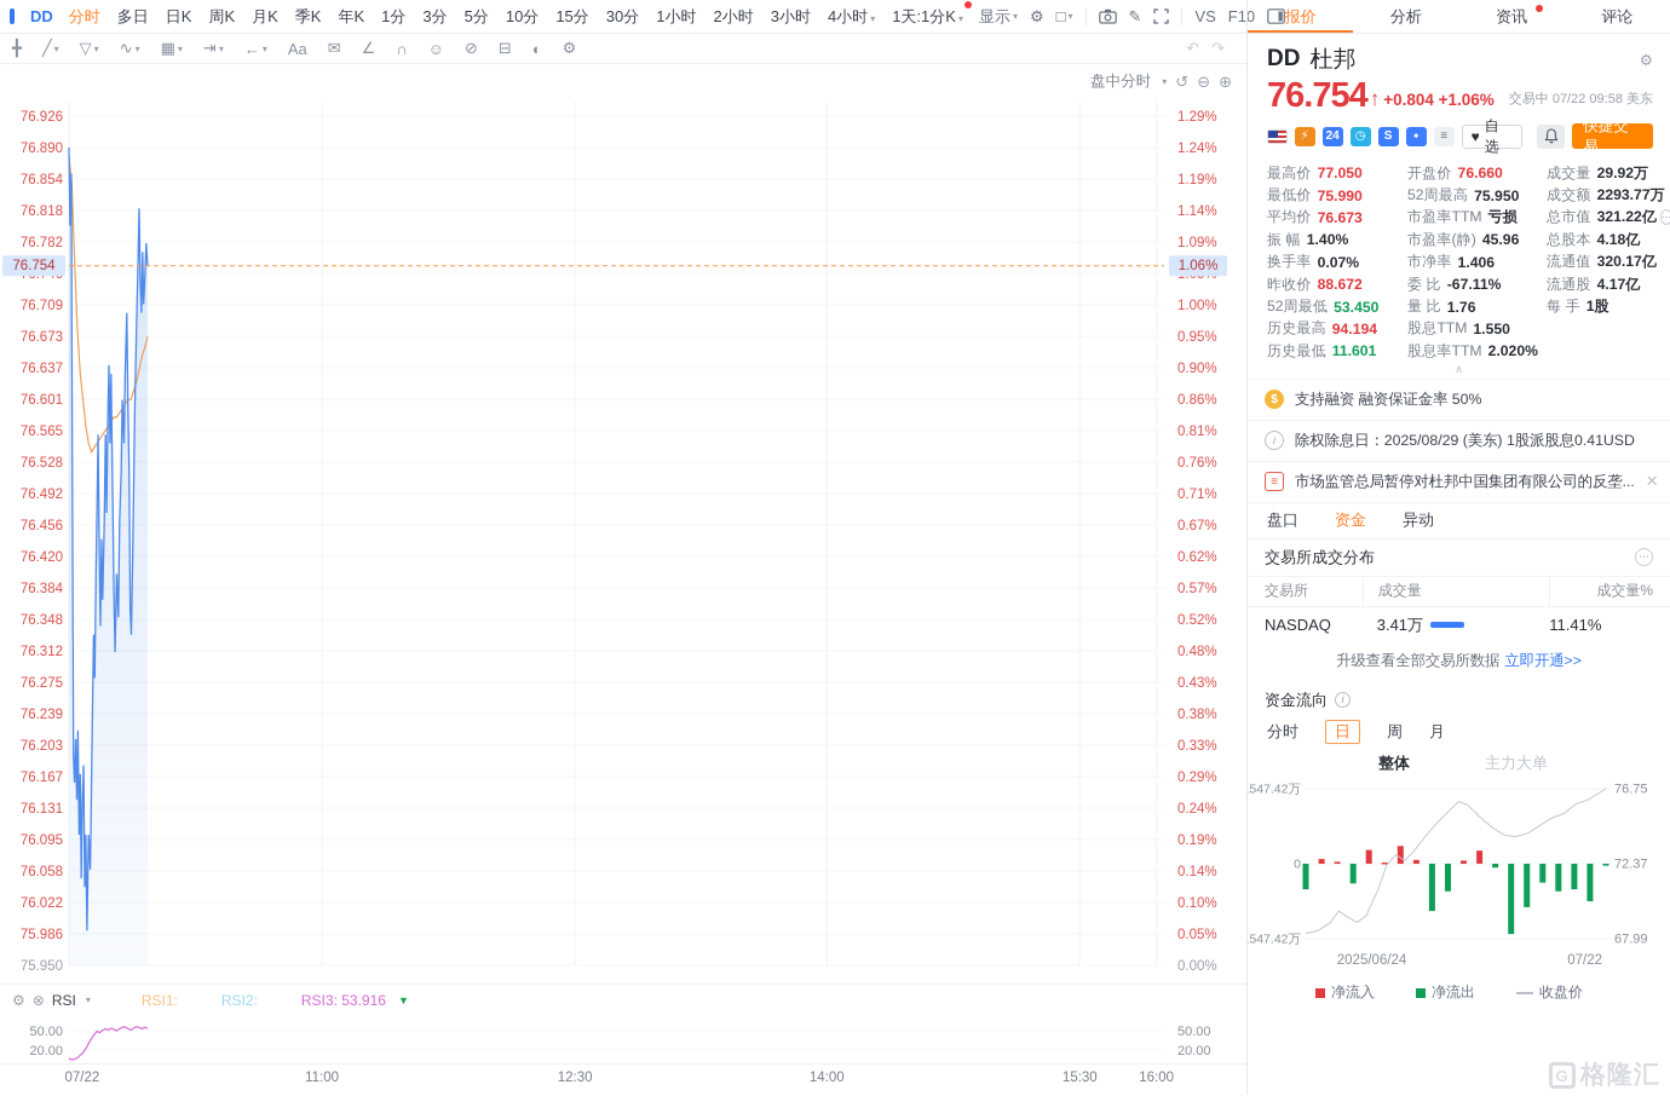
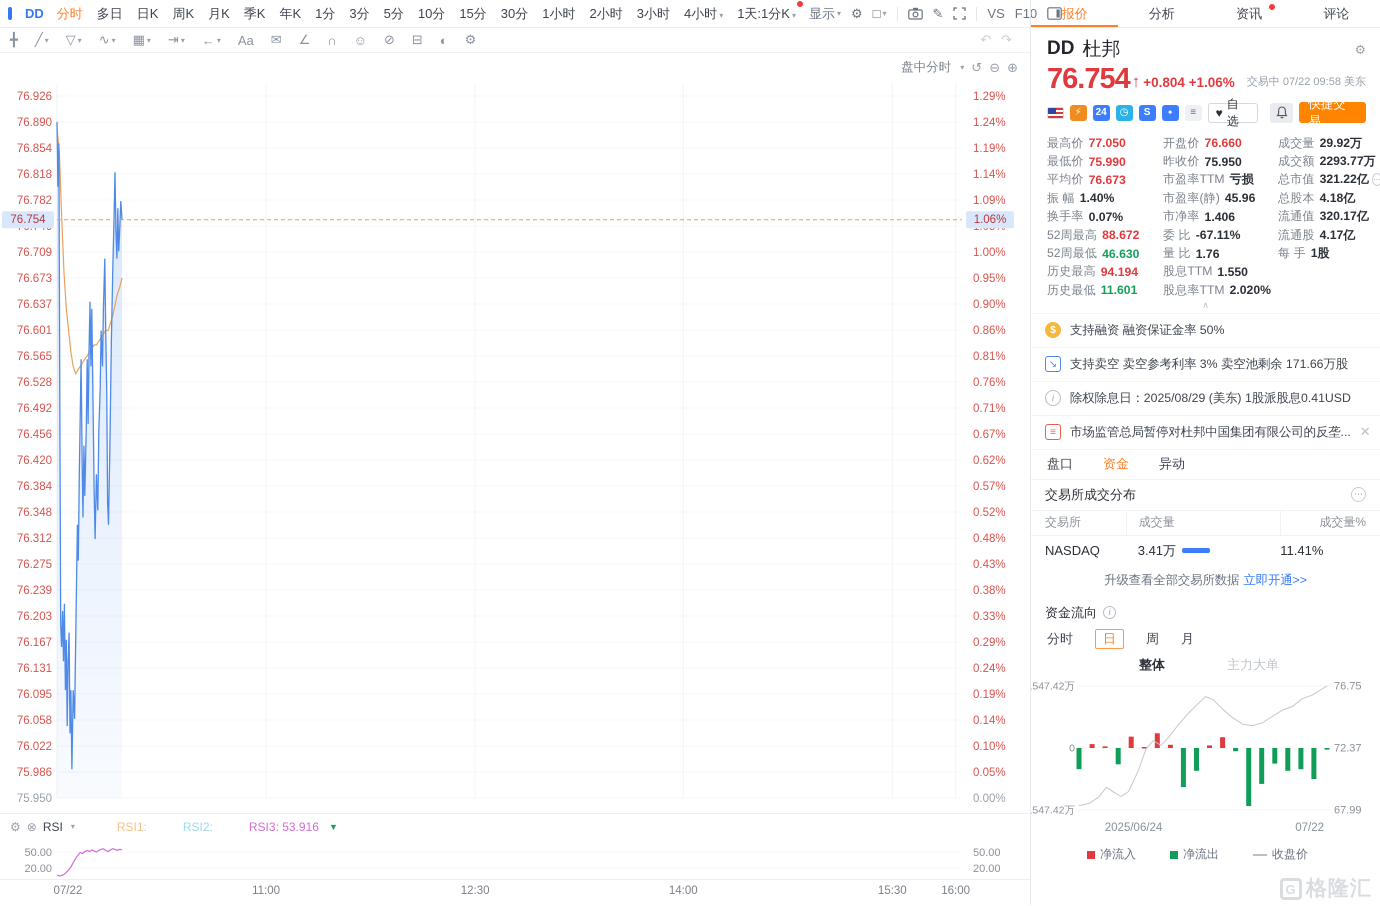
  DD
  分时
  多日
  日K
  周K
  月K
  季K
  年K
  1分
  3分
  5分
  10分
  15分
  30分
  1小时
  2小时
  3小时
  4小时 ▾
  1天:1分K ▾
  显示
  ▾
  ⚙
  □
  ▾
  ✎
  VS
  F10
  报价
  分析
  资讯
  评论
  ╋
  ╱
  ▾
  ▽
  ▾
  ∿
  ▾
  ▦
  ▾
  ⇥
  ▾
  ←
  ▾
  Aa
  ✉
  ∠
  ∩
  ☺
  ⊘
  ⊟
  ◐
  ⚙
  ↶
  ↷
  76.926
  1.29%
  76.890
  1.24%
  76.854
  1.19%
  76.818
  1.14%
  76.782
  1.09%
  76.709
  1.00%
  76.673
  0.95%
  76.637
  0.90%
  76.601
  0.86%
  76.565
  0.81%
  76.528
  0.76%
  76.492
  0.71%
  76.456
  0.67%
  76.420
  0.62%
  76.384
  0.57%
  76.348
  0.52%
  76.312
  0.48%
  76.275
  0.43%
  76.239
  0.38%
  76.203
  0.33%
  76.167
  0.29%
  76.131
  0.24%
  76.095
  0.19%
  76.058
  0.14%
  76.022
  0.10%
  75.986
  0.05%
  75.950
  0.00%
  76.754
  1.06%
  盘中分时
  ▾
  ↺
  ⊖
  ⊕
  ⚙
  ⊗
  RSI
  ▾
  RSI1: RSI2: RSI3: 53.916
  ▼
  50.00
  50.00
  20.00
  20.00
  07/22
  11:00
  12:30
  14:00
  15:30
  16:00
  DD
  杜邦
  ⚙
  76.754
  ↑
  +0.804 +1.06%
  交易中 07/22 09:58 美东
  ⚡
  24
  ◷
  S
  ⬩
  ≡
  ♥
  自选
  快捷交易
  最高价
  77.050
  最低价
  75.990
  平均价
  76.673
  振 幅
  1.40%
  换手率
  0.07%
- 昨收价
+ 52周最高
  88.672
  52周最低
- 53.450
+ 46.630
  历史最高
  94.194
  历史最低
  11.601
  开盘价
  76.660
- 52周最高
+ 昨收价
  75.950
  市盈率TTM
  亏损
  市盈率(静)
  45.96
  市净率
  1.406
  委 比
  -67.11%
  量 比
  1.76
  股息TTM
  1.550
  股息率TTM
  2.020%
  成交量
  29.92万
  成交额
  2293.77万
  总市值
  321.22亿
  ⋯
  总股本
  4.18亿
  流通值
  320.17亿
  流通股
  4.17亿
  每 手
  1股
  ∧
  $
  支持融资 融资保证金率 50%
+ ↘
+ 支持卖空 卖空参考利率 3% 卖空池剩余 171.66万股
  i
  除权除息日：2025/08/29 (美东) 1股派股息0.41USD
  ≡
  市场监管总局暂停对杜邦中国集团有限公司的反垄...
  ✕
  盘口
  资金
  异动
  交易所成交分布
  ⋯
  交易所
  成交量
  成交量%
  NASDAQ
  3.41万
  11.41%
  升级查看全部交易所数据
  立即开通>>
  资金流向
  i
  分时
  日
  周
  月
  整体
  主力大单
  547.42万
  76.75
  0
  72.37
  547.42万
  67.99
  2025/06/24
  07/22
  净流入
  净流出
  收盘价
  G
  格隆汇
